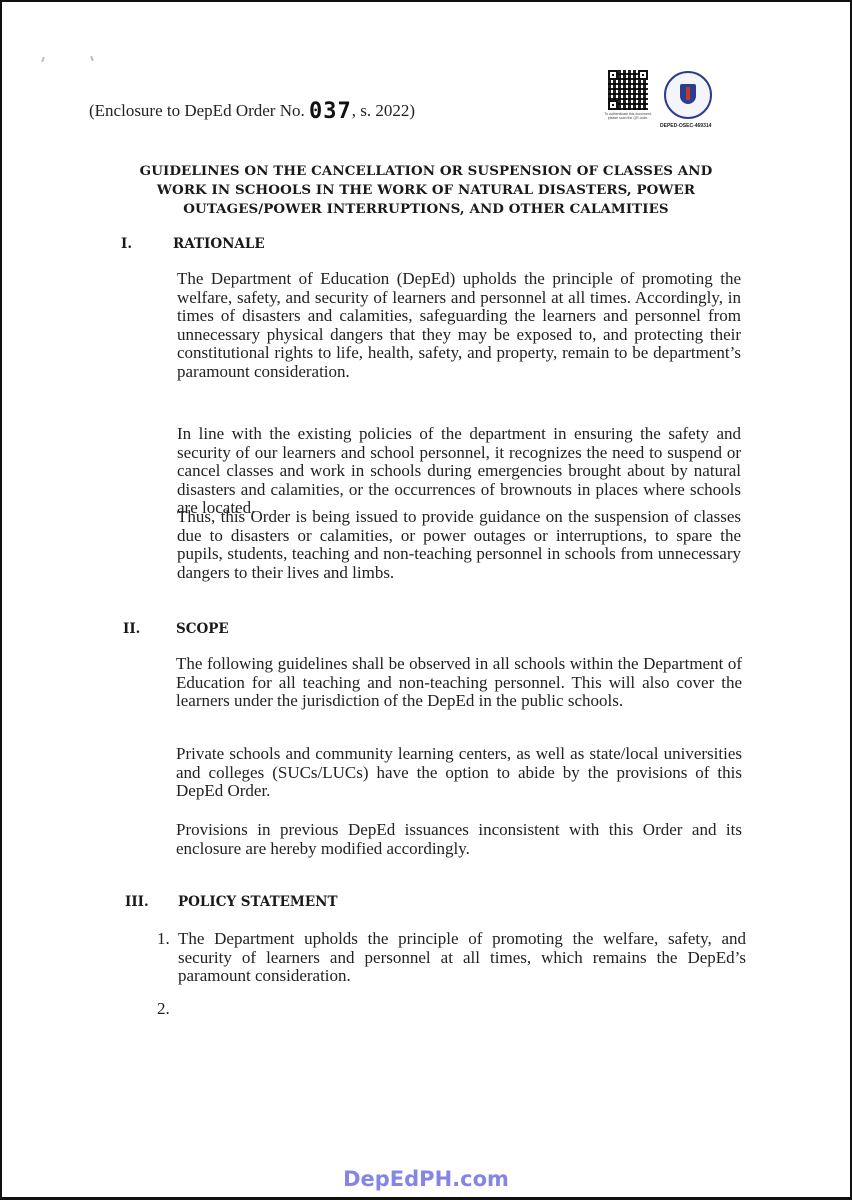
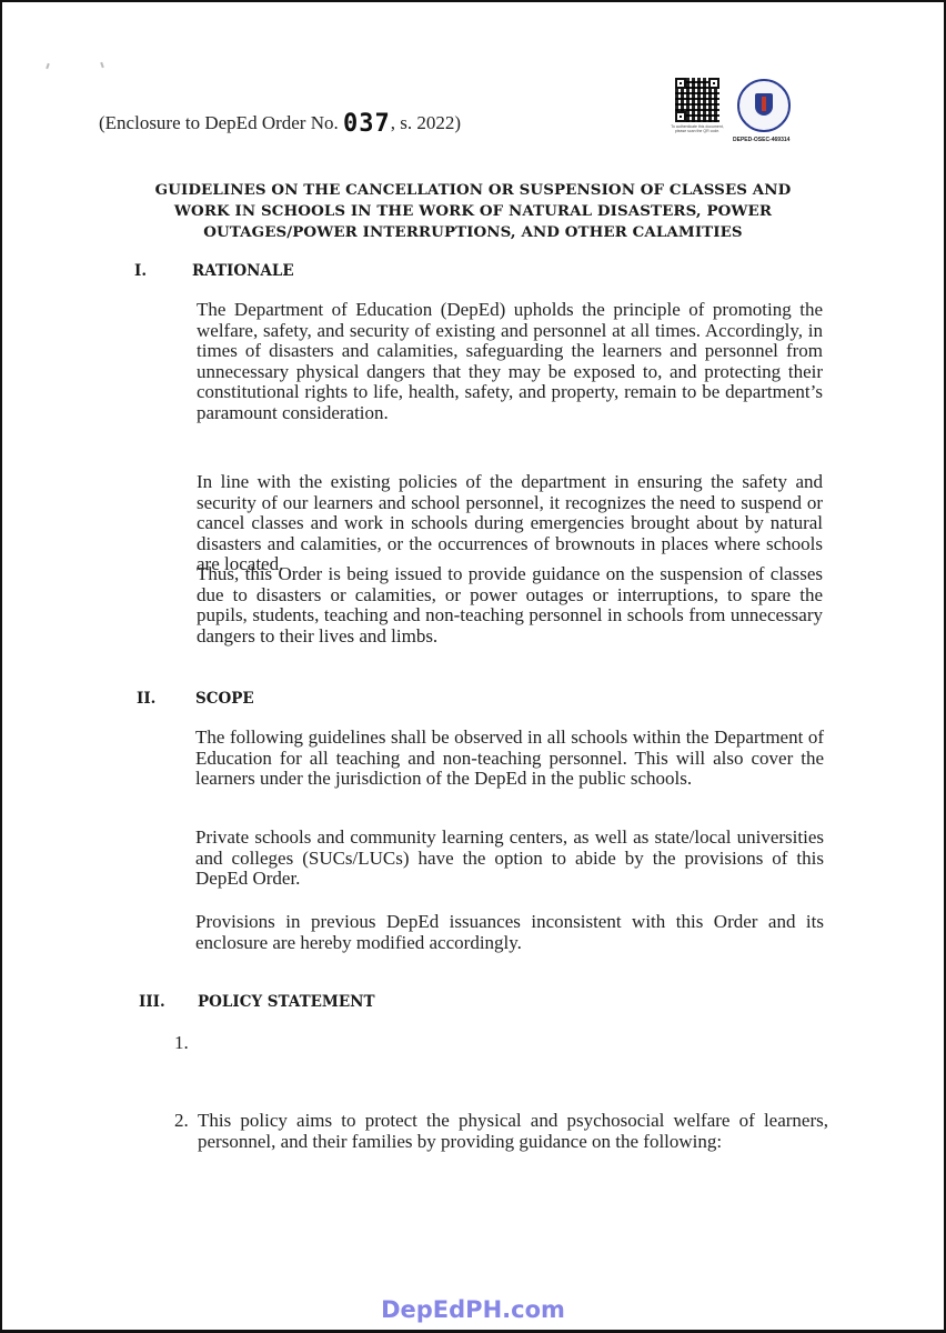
  (Enclosure to DepEd Order No. 037, s. 2022)
  GUIDELINES ON THE CANCELLATION OR SUSPENSION OF CLASSES AND WORK IN SCHOOLS IN THE WORK OF NATURAL DISASTERS, POWER OUTAGES/POWER INTERRUPTIONS, AND OTHER CALAMITIES
  I.
  RATIONALE
- The Department of Education (DepEd) upholds the principle of promoting the welfare, safety, and security of learners and personnel at all times. Accordingly, in times of disasters and calamities, safeguarding the learners and personnel from unnecessary physical dangers that they may be exposed to, and protecting their constitutional rights to life, health, safety, and property, remain to be department’s paramount consideration.
+ The Department of Education (DepEd) upholds the principle of promoting the welfare, safety, and security of existing and personnel at all times. Accordingly, in times of disasters and calamities, safeguarding the learners and personnel from unnecessary physical dangers that they may be exposed to, and protecting their constitutional rights to life, health, safety, and property, remain to be department’s paramount consideration.
  In line with the existing policies of the department in ensuring the safety and security of our learners and school personnel, it recognizes the need to suspend or cancel classes and work in schools during emergencies brought about by natural disasters and calamities, or the occurrences of brownouts in places where schools are located.
  Thus, this Order is being issued to provide guidance on the suspension of classes due to disasters or calamities, or power outages or interruptions, to spare the pupils, students, teaching and non-teaching personnel in schools from unnecessary dangers to their lives and limbs.
  II.
  SCOPE
  The following guidelines shall be observed in all schools within the Department of Education for all teaching and non-teaching personnel. This will also cover the learners under the jurisdiction of the DepEd in the public schools.
  Private schools and community learning centers, as well as state/local universities and colleges (SUCs/LUCs) have the option to abide by the provisions of this DepEd Order.
  Provisions in previous DepEd issuances inconsistent with this Order and its enclosure are hereby modified accordingly.
  III.
  POLICY STATEMENT
  1.
- The Department upholds the principle of promoting the welfare, safety, and security of learners and personnel at all times, which remains the DepEd’s paramount consideration.
  2.
+ This policy aims to protect the physical and psychosocial welfare of learners, personnel, and their families by providing guidance on the following:
  DepEdPH.com
